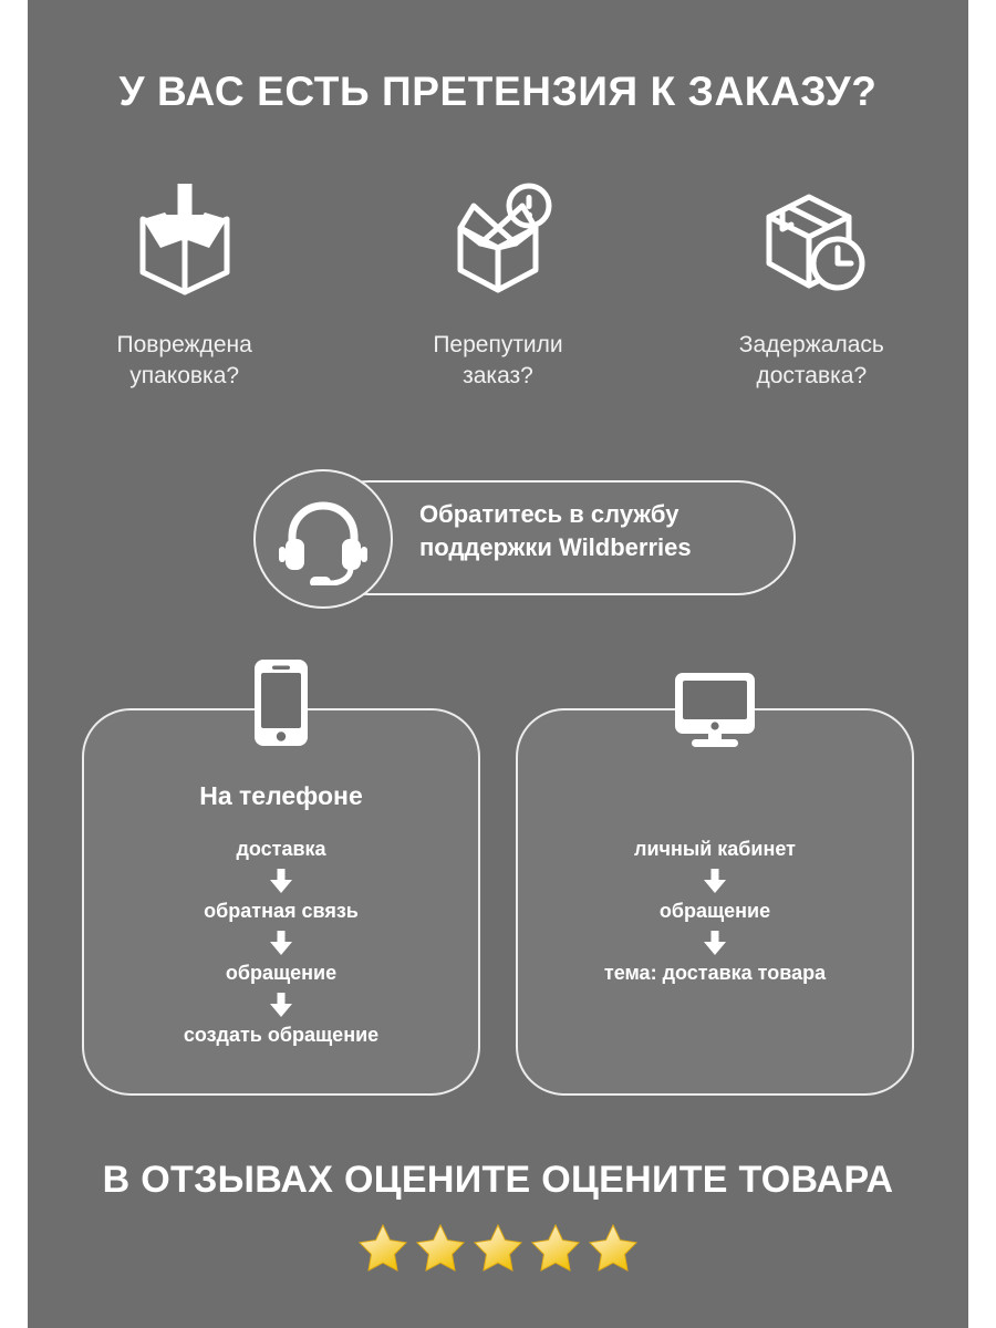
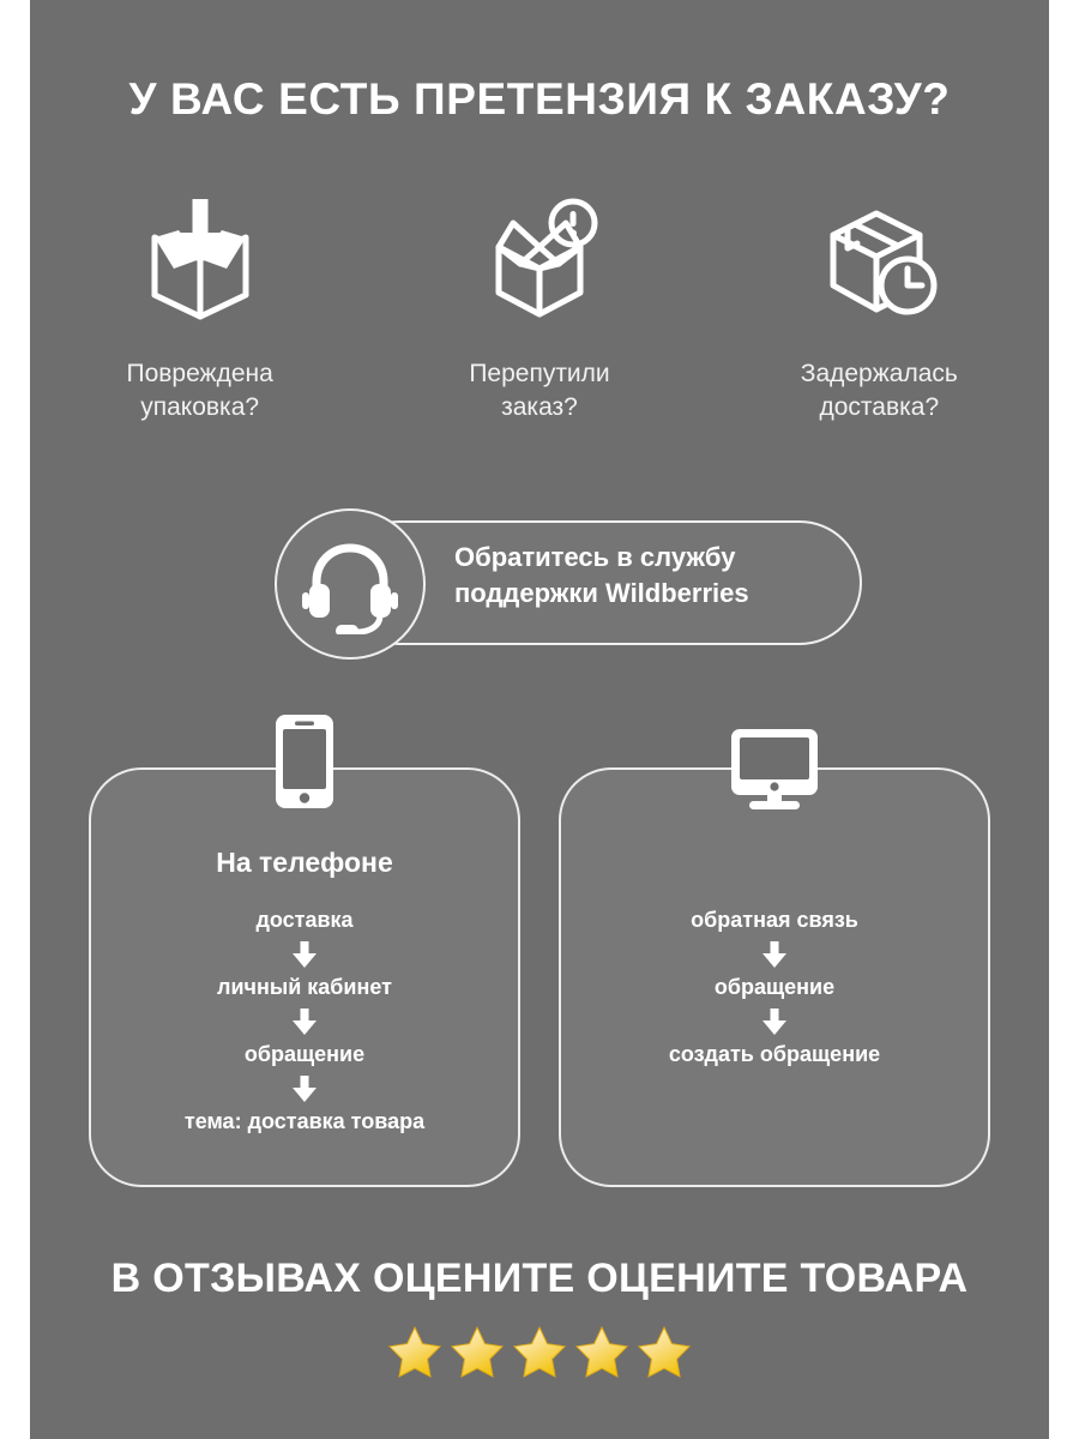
  У ВАС ЕСТЬ ПРЕТЕНЗИЯ К ЗАКАЗУ?
  Повреждена
  упаковка?
  Перепутили
  заказ?
  Задержалась
  доставка?
  Обратитесь в службу
  поддержки Wildberries
  На телефоне
  доставка
- обратная связь
+ личный кабинет
  обращение
- создать обращение
+ тема: доставка товара
- личный кабинет
+ обратная связь
  обращение
- тема: доставка товара
+ создать обращение
  В ОТЗЫВАХ ОЦЕНИТЕ ОЦЕНИТЕ ТОВАРА
